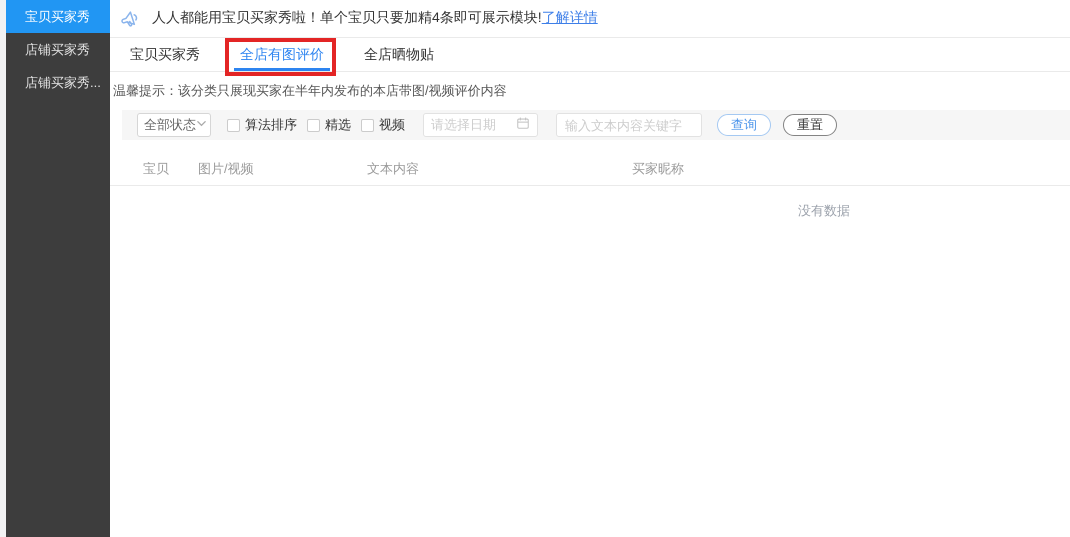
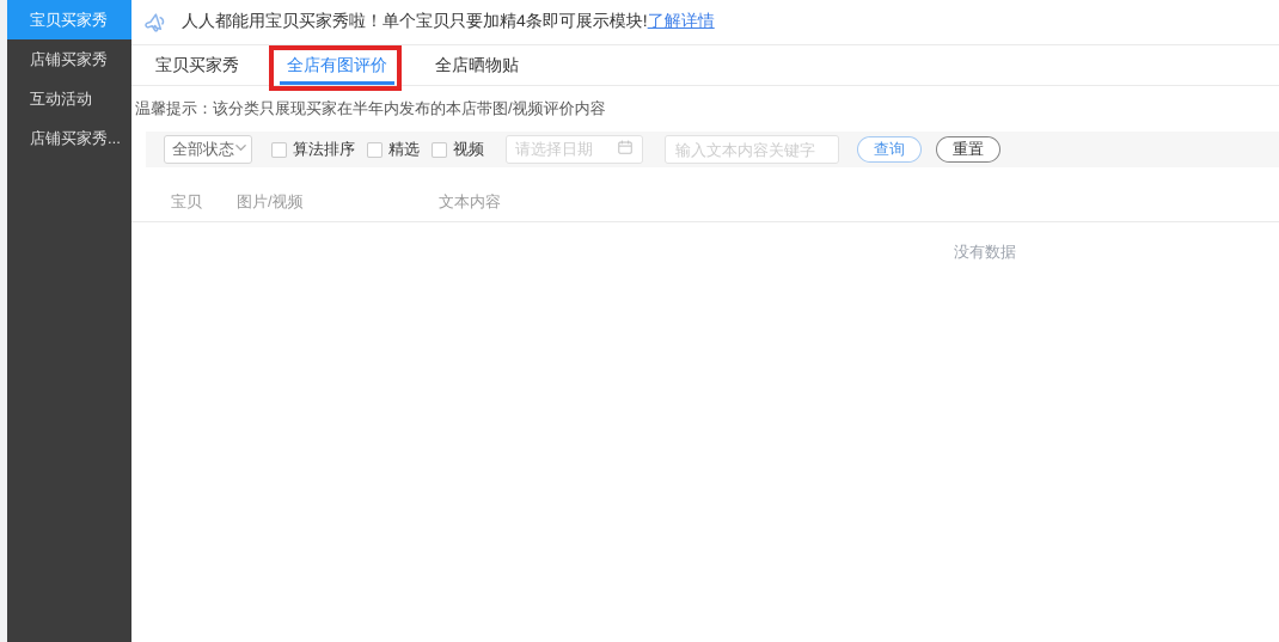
  宝贝买家秀
  店铺买家秀
+ 互动活动
  店铺买家秀...
  人人都能用宝贝买家秀啦！单个宝贝只要加精4条即可展示模块!
  了解详情
  宝贝买家秀
  全店有图评价
  全店晒物贴
  温馨提示：该分类只展现买家在半年内发布的本店带图/视频评价内容
  全部状态
  算法排序
  精选
  视频
  请选择日期
  输入文本内容关键字
  查询
  重置
  宝贝
  图片/视频
  文本内容
- 买家昵称
  没有数据
